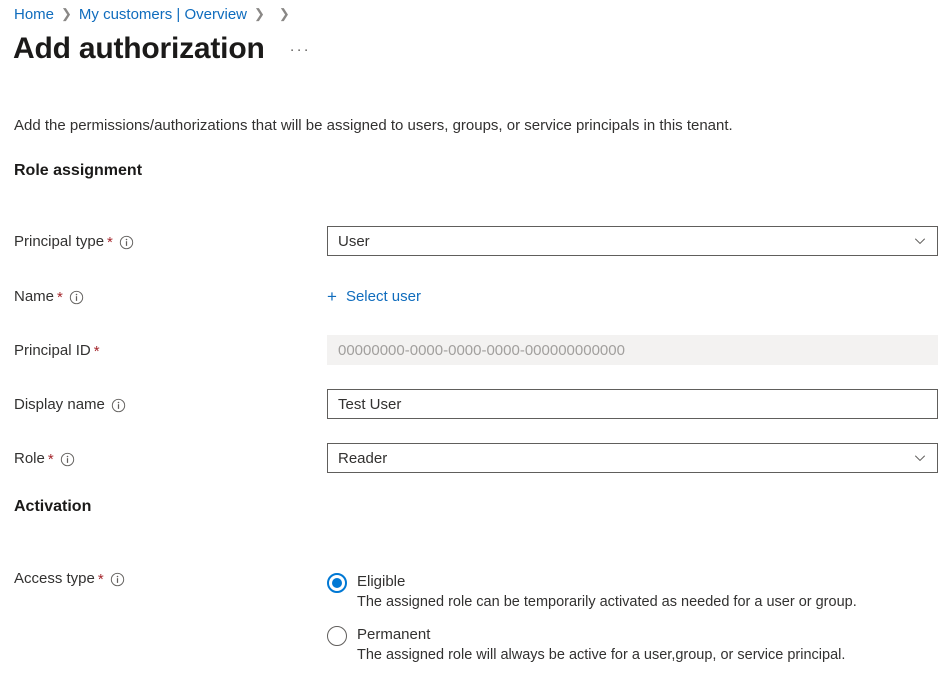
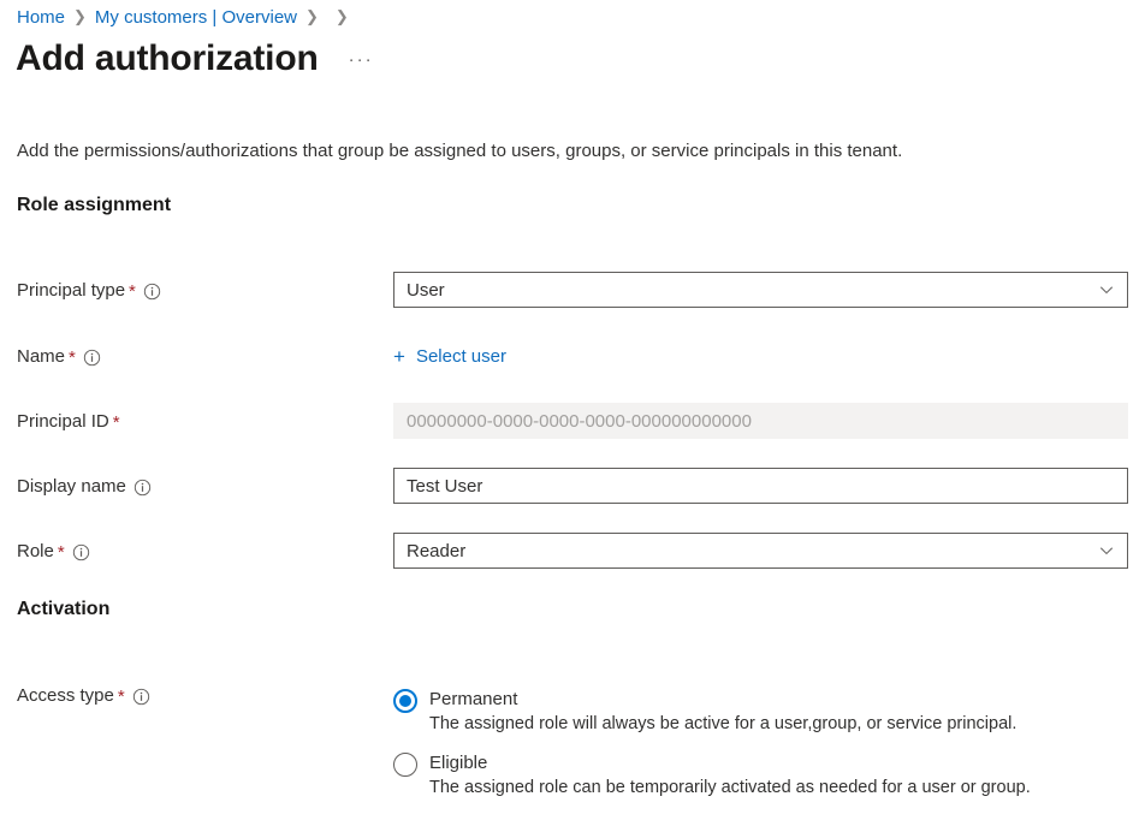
  Home
  ❯
  My customers | Overview
  ❯
  ❯
  Add authorization
  ···
- Add the permissions/authorizations that will be assigned to users, groups, or service principals in this tenant.
+ Add the permissions/authorizations that group be assigned to users, groups, or service principals in this tenant.
  Role assignment
  Principal type
  *
  User
  Name
  *
  +
  Select user
  Principal ID
  *
  00000000-0000-0000-0000-000000000000
  Display name
  Test User
  Role
  *
  Reader
  Activation
  Access type
  *
- Eligible
+ Permanent
- The assigned role can be temporarily activated as needed for a user or group.
+ The assigned role will always be active for a user,group, or service principal.
- Permanent
+ Eligible
- The assigned role will always be active for a user,group, or service principal.
+ The assigned role can be temporarily activated as needed for a user or group.
